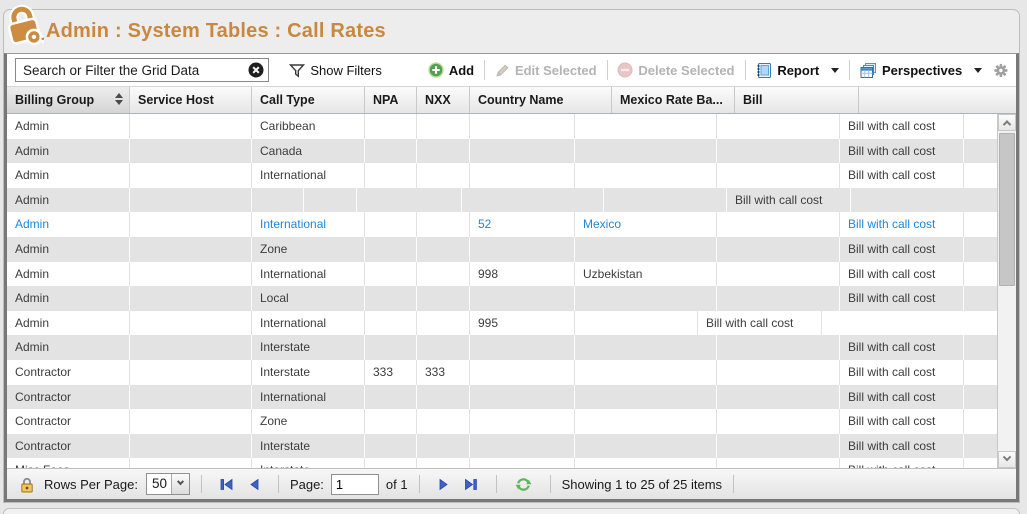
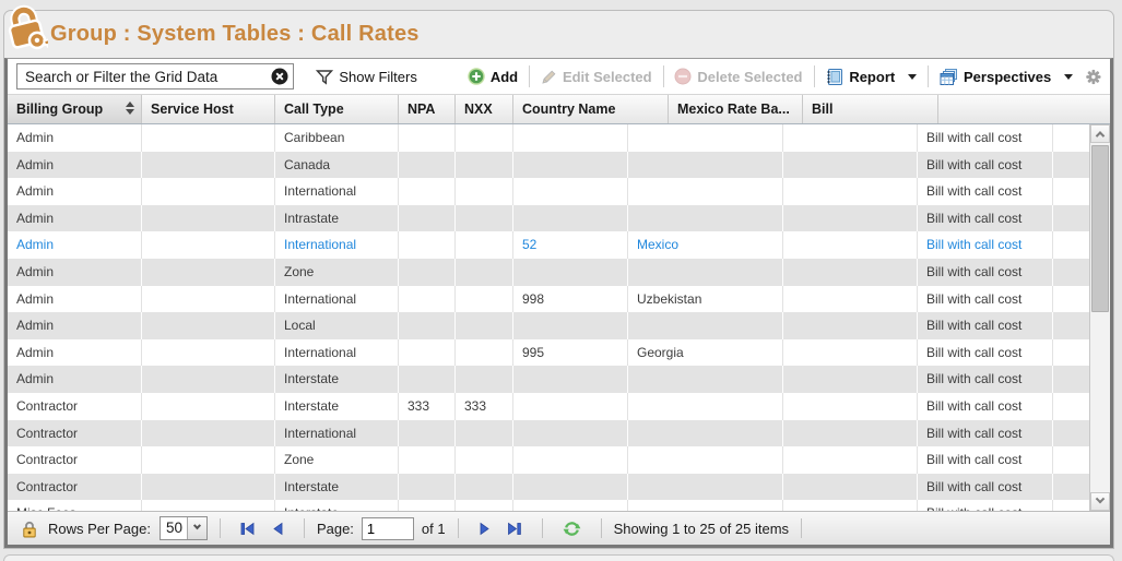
- Admin : System Tables : Call Rates
+ Group : System Tables : Call Rates
  Search or Filter the Grid Data
  Show Filters
  Add
  Edit Selected
  Delete Selected
  Report
  Perspectives
  Billing Group
  Service Host
  Call Type
  NPA
  NXX
  Country Name
  Mexico Rate Ba...
  Bill
  Admin
  Caribbean
  Bill with call cost
  Admin
  Canada
  Bill with call cost
  Admin
  International
  Bill with call cost
  Admin
+ Intrastate
  Bill with call cost
  Admin
  International
  52
  Mexico
  Bill with call cost
  Admin
  Zone
  Bill with call cost
  Admin
  International
  998
  Uzbekistan
  Bill with call cost
  Admin
  Local
  Bill with call cost
  Admin
  International
  995
+ Georgia
  Bill with call cost
  Admin
  Interstate
  Bill with call cost
  Contractor
  Interstate
  333
  333
  Bill with call cost
  Contractor
  International
  Bill with call cost
  Contractor
  Zone
  Bill with call cost
  Contractor
  Interstate
  Bill with call cost
  Rows Per Page:
  50
  Page:
  1
  of 1
  Showing 1 to 25 of 25 items
